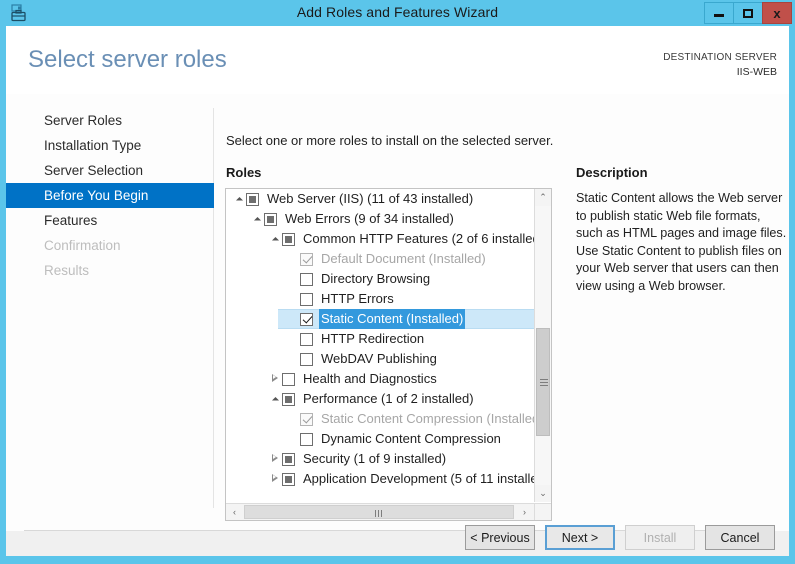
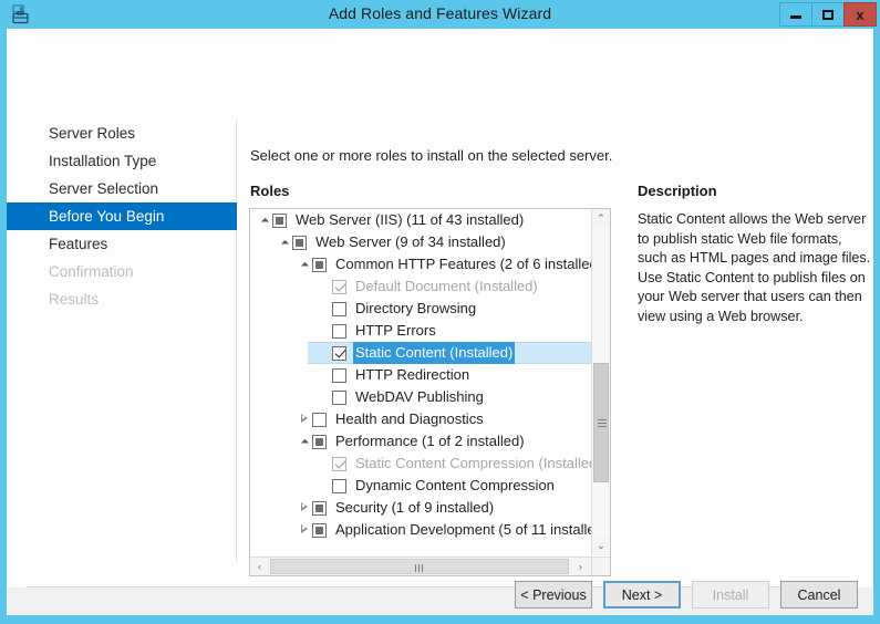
  Add Roles and Features Wizard
  x
- Select server roles
- DESTINATION SERVER
- IIS-WEB
  Server Roles
  Installation Type
  Server Selection
  Before You Begin
  Features
  Confirmation
  Results
  Select one or more roles to install on the selected server.
  Roles
  Description
  Static Content allows the Web server to publish static Web file formats, such as HTML pages and image files. Use Static Content to publish files on your Web server that users can then view using a Web browser.
  Web Server (IIS) (11 of 43 installed)
- Web Errors (9 of 34 installed)
+ Web Server (9 of 34 installed)
  Common HTTP Features (2 of 6 installe
  Default Document (Installed)
  Directory Browsing
  HTTP Errors
  Static Content (Installed)
  HTTP Redirection
  WebDAV Publishing
  Health and Diagnostics
  Performance (1 of 2 installed)
  Static Content Compression (Installe
  Dynamic Content Compression
  Security (1 of 9 installed)
  Application Development (5 of 11 install
  ⌃
  ⌄
  ‹
  ›
  < Previous
  Next >
  Install
  Cancel
